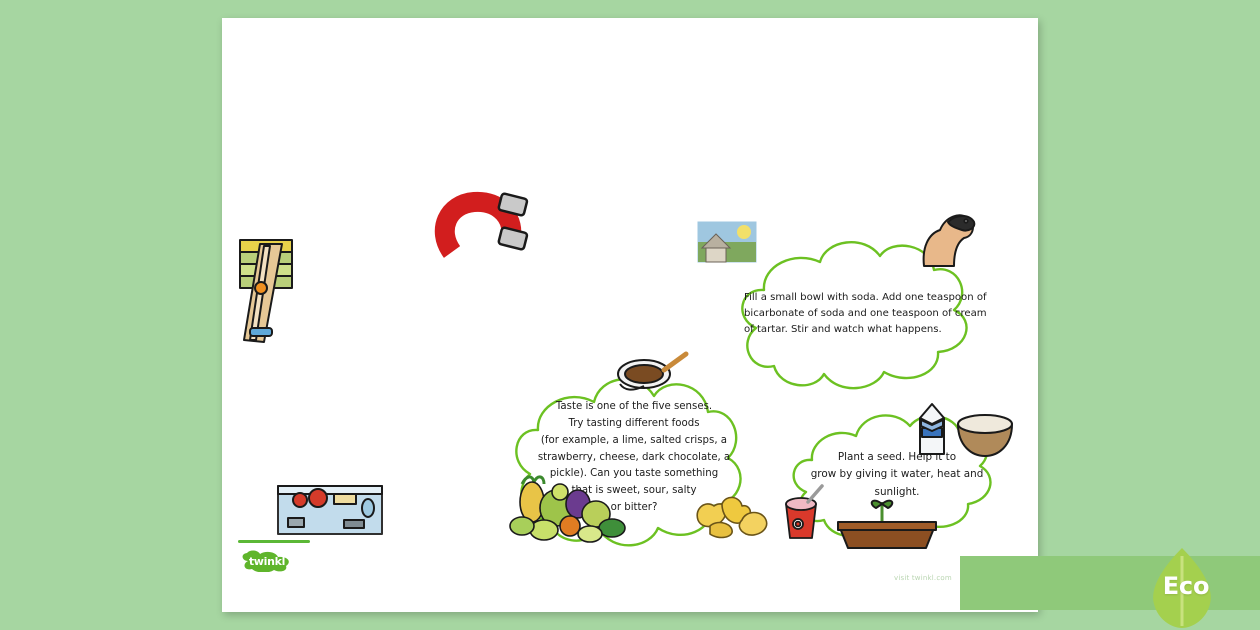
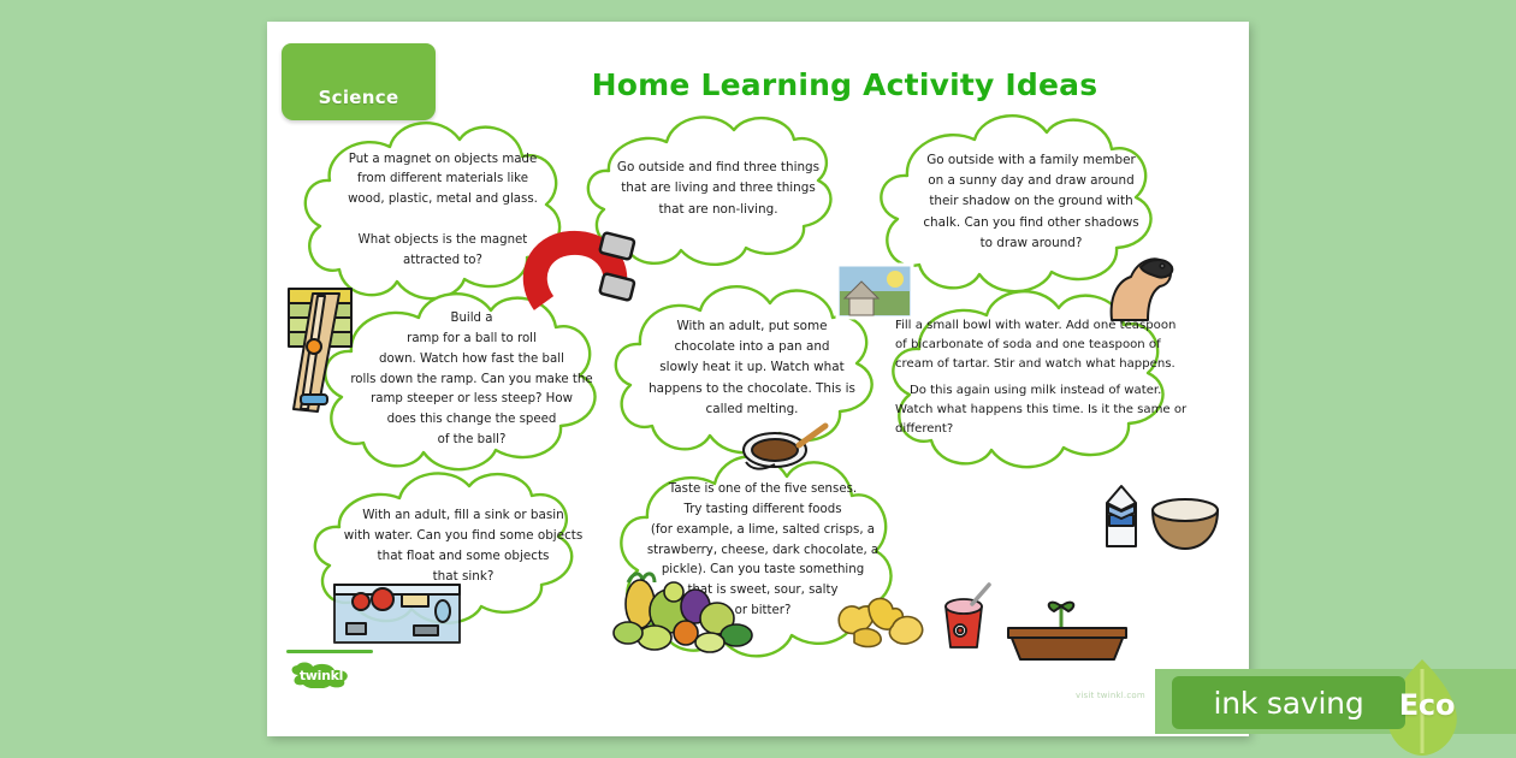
+ Science
+ Home Learning Activity Ideas
+ Put a magnet on objects made
+ from different materials like
+ wood, plastic, metal and glass.
+ What objects is the magnet
+ attracted to?
+ Go outside and find three things
+ that are living and three things
+ that are non-living.
+ Go outside with a family member
+ on a sunny day and draw around
+ their shadow on the ground with
+ chalk. Can you find other shadows
+ to draw around?
+ Build a
+ ramp for a ball to roll
+ down. Watch how fast the ball
+ rolls down the ramp. Can you make the
+ ramp steeper or less steep? How
+ does this change the speed
+ of the ball?
+ With an adult, put some
+ chocolate into a pan and
+ slowly heat it up. Watch what
+ happens to the chocolate. This is
+ called melting.
- Fill a small bowl with soda. Add one teaspoon of bicarbonate of soda and one teaspoon of cream of tartar. Stir and watch what happens.
+ Fill a small bowl with water. Add one teaspoon of bicarbonate of soda and one teaspoon of cream of tartar. Stir and watch what happens.
+ Do this again using milk instead of water. Watch what happens this time. Is it the same or different?
+ With an adult, fill a sink or basin
+ with water. Can you find some objects
+ that float and some objects
+ that sink?
  Taste is one of the five senses.
  Try tasting different foods
  (for example, a lime, salted crisps, a
  strawberry, cheese, dark chocolate, a
  pickle). Can you taste something
  at is sweet, sour, salty
  or bitter?
- Plant a seed. Help it to
- grow by giving it water, heat and
- sunlight.
  twinkl
  visit twinkl.com
+ ink saving
  Eco
